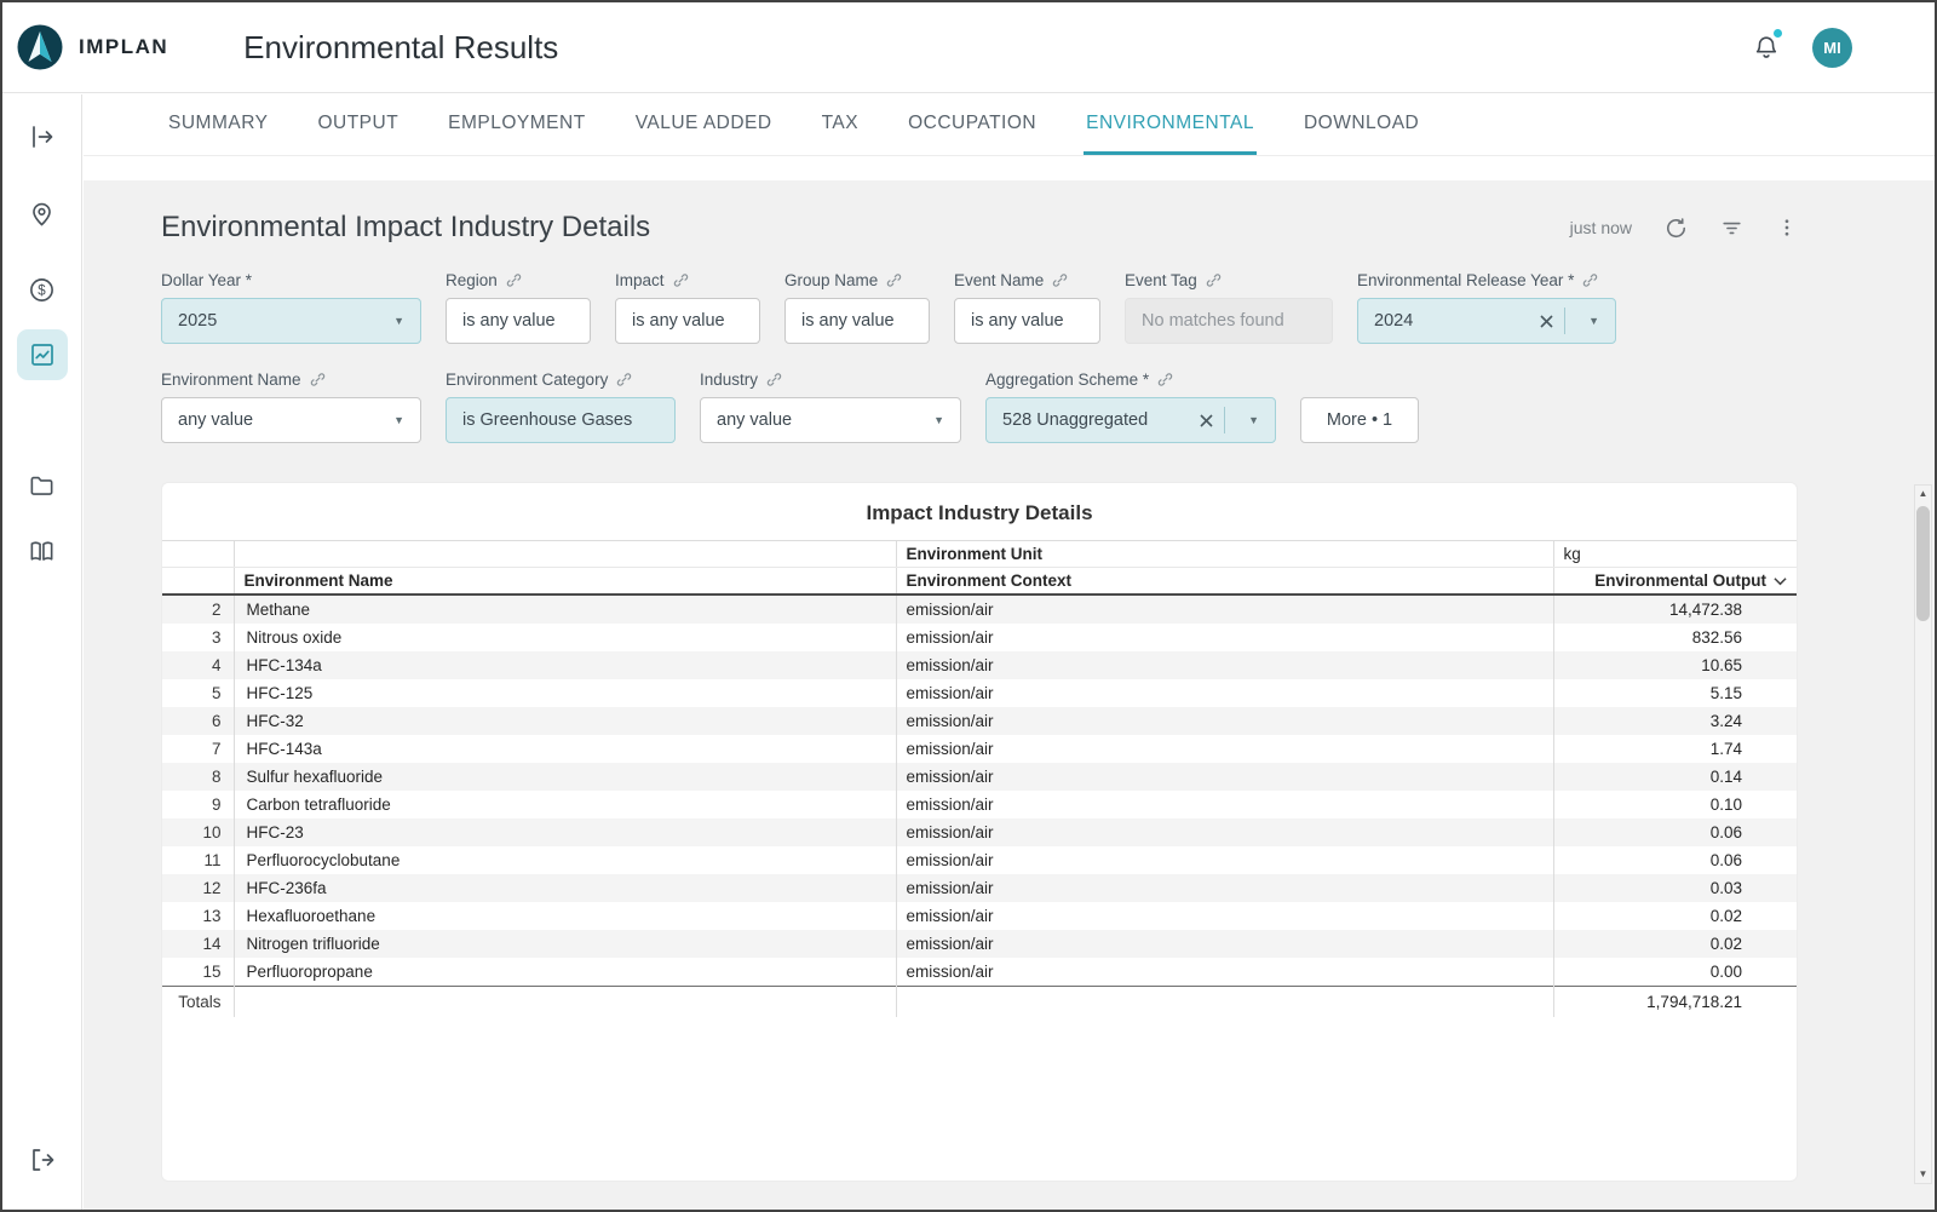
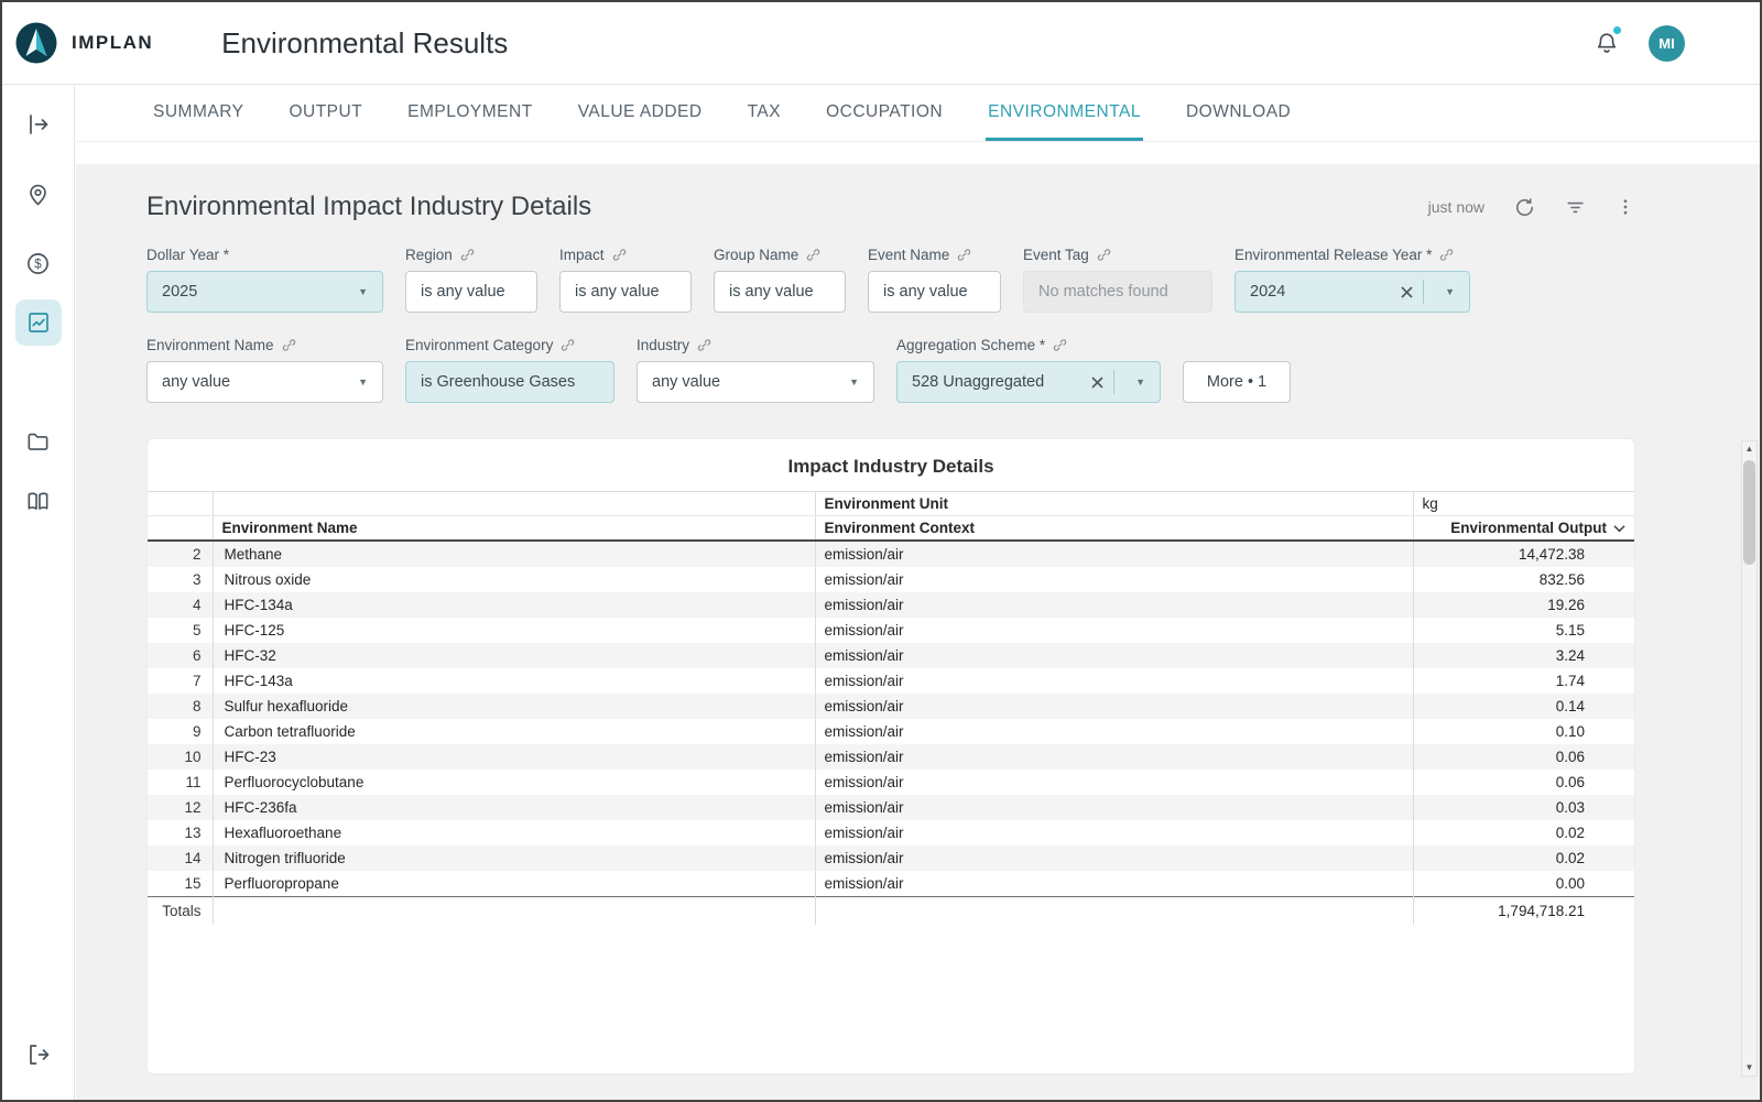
  IMPLAN
  Environmental Results
  MI
  $
  SUMMARY
  OUTPUT
  EMPLOYMENT
  VALUE ADDED
  TAX
  OCCUPATION
  ENVIRONMENTAL
  DOWNLOAD
  Environmental Impact Industry Details
  just now
  Dollar Year *
  2025
  ▼
  Region
  is any value
  Impact
  is any value
  Group Name
  is any value
  Event Name
  is any value
  Event Tag
  No matches found
  Environmental Release Year *
  2024
  ▼
  Environment Name
  any value
  ▼
  Environment Category
  is Greenhouse Gases
  Industry
  any value
  ▼
  Aggregation Scheme *
  528 Unaggregated
  ▼
  More • 1
  Impact Industry Details
  		Environment Unit	kg
  	Environment Name	Environment Context	Environmental Output
  2	Methane	emission/air	14,472.38
  3	Nitrous oxide	emission/air	832.56
- 4	HFC-134a	emission/air	10.65
+ 4	HFC-134a	emission/air	19.26
  5	HFC-125	emission/air	5.15
  6	HFC-32	emission/air	3.24
  7	HFC-143a	emission/air	1.74
  8	Sulfur hexafluoride	emission/air	0.14
  9	Carbon tetrafluoride	emission/air	0.10
  10	HFC-23	emission/air	0.06
  11	Perfluorocyclobutane	emission/air	0.06
  12	HFC-236fa	emission/air	0.03
  13	Hexafluoroethane	emission/air	0.02
  14	Nitrogen trifluoride	emission/air	0.02
  15	Perfluoropropane	emission/air	0.00
  Totals			1,794,718.21
  ▲
  ▼
